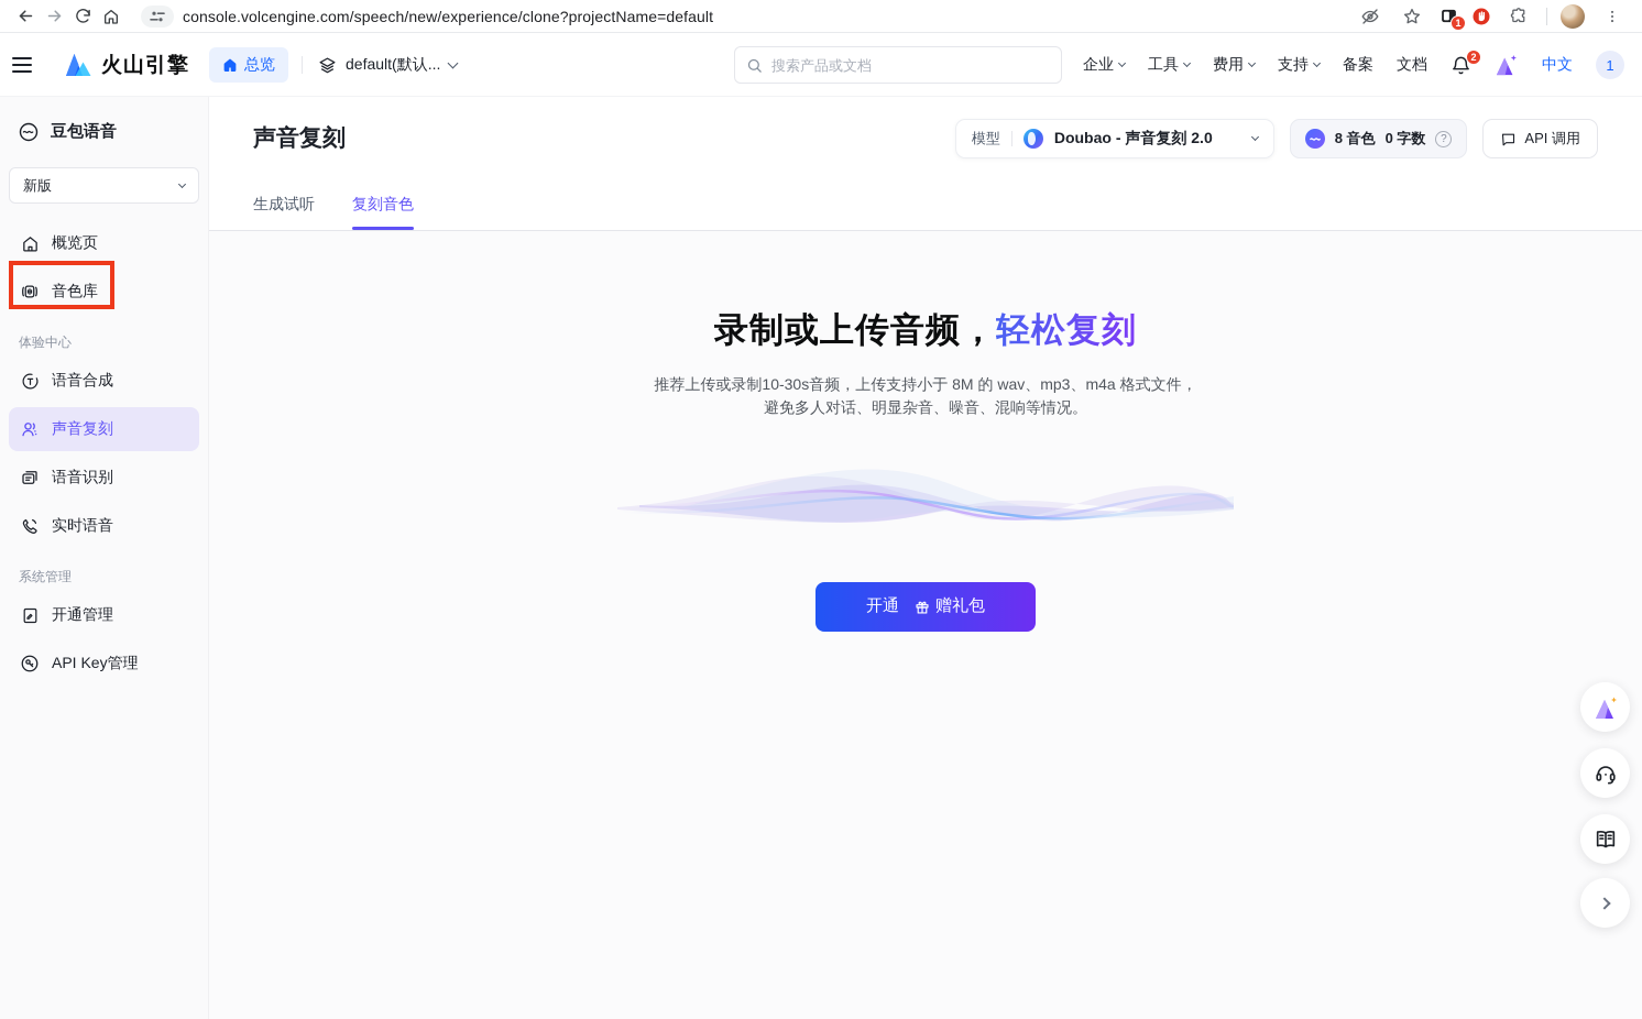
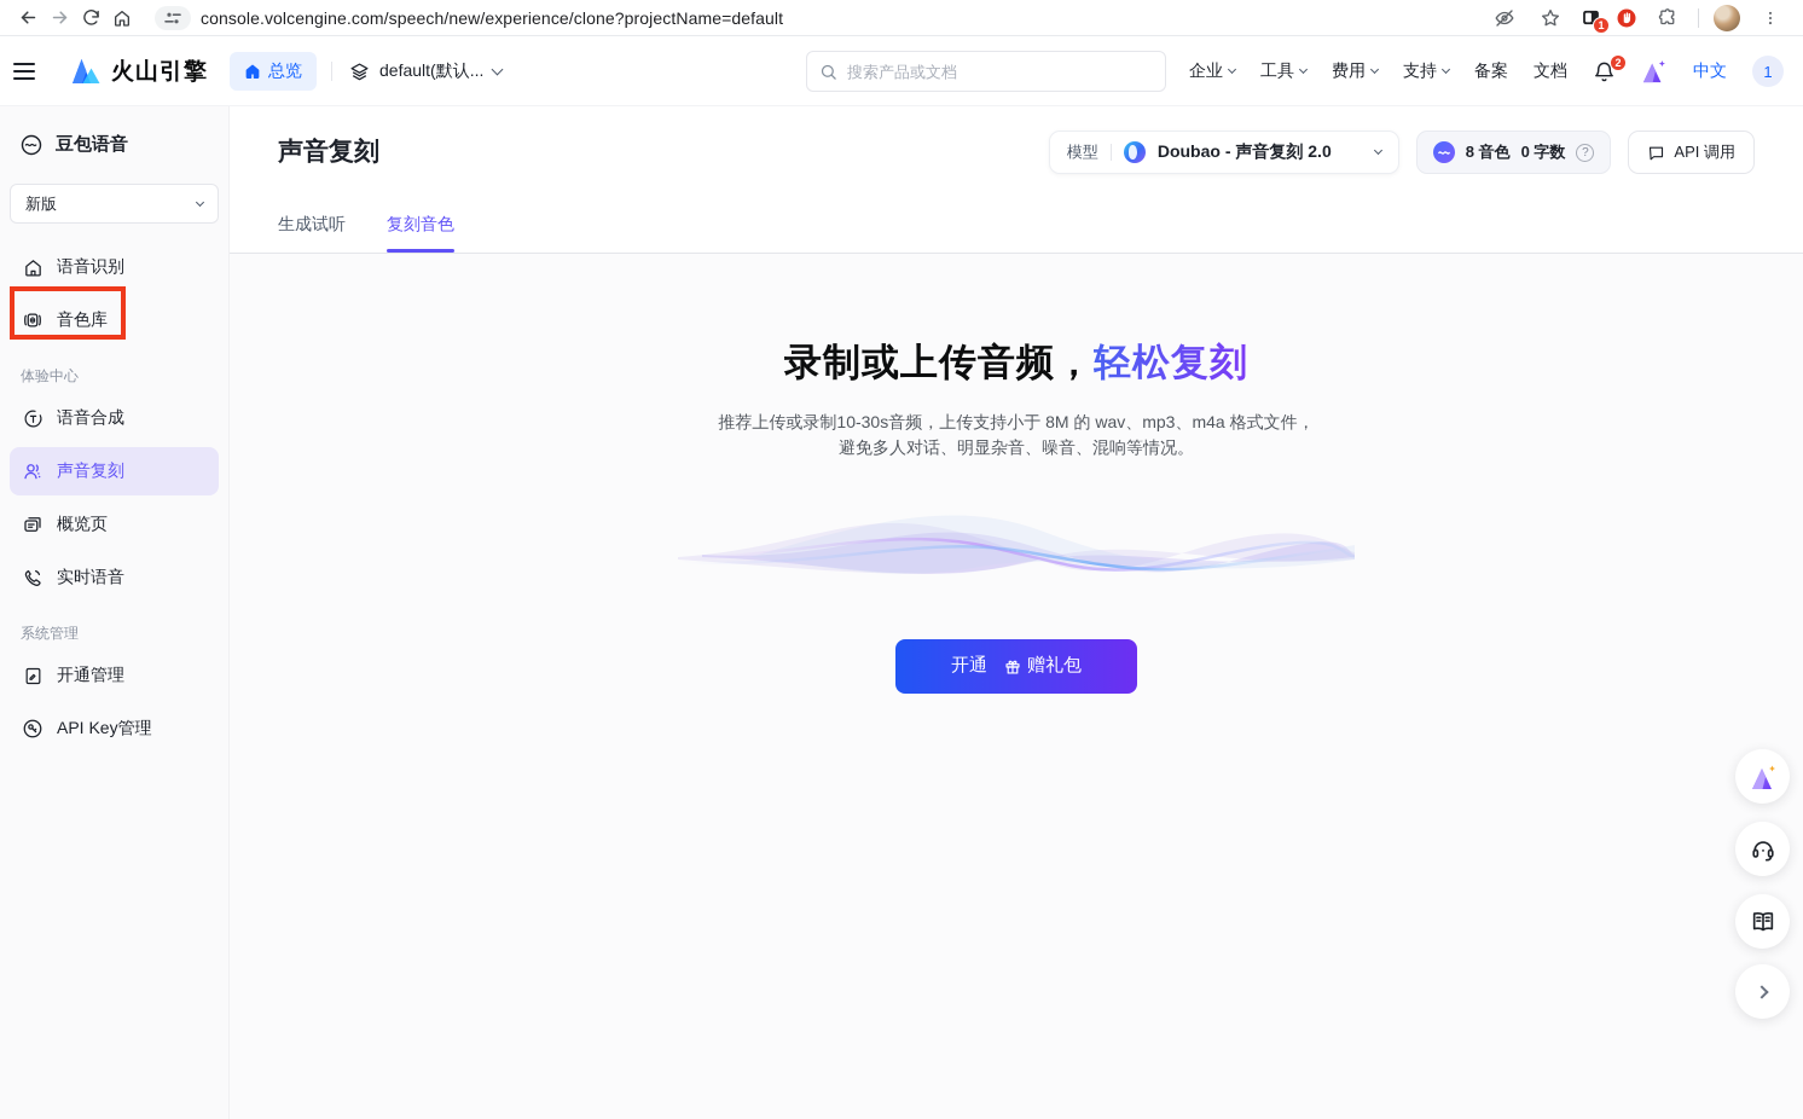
  console.volcengine.com/speech/new/experience/clone?projectName=default
  1
  火山引擎
  总览
  default(默认...
  搜索产品或文档
  企业
  工具
  费用
  支持
  备案
  文档
  2
  中文
  1
  豆包语音
  新版
- 概览页
+ 语音识别
  音色库
  体验中心
  语音合成
  声音复刻
- 语音识别
+ 概览页
  实时语音
  系统管理
  开通管理
  API Key管理
  声音复刻
  模型
  Doubao - 声音复刻 2.0
  8 音色
  0 字数
  ?
  API 调用
  生成试听
  复刻音色
  录制或上传音频，轻松复刻
  推荐上传或录制10-30s音频，上传支持小于 8M 的 wav、mp3、m4a 格式文件，
  避免多人对话、明显杂音、噪音、混响等情况。
  开通
  赠礼包
